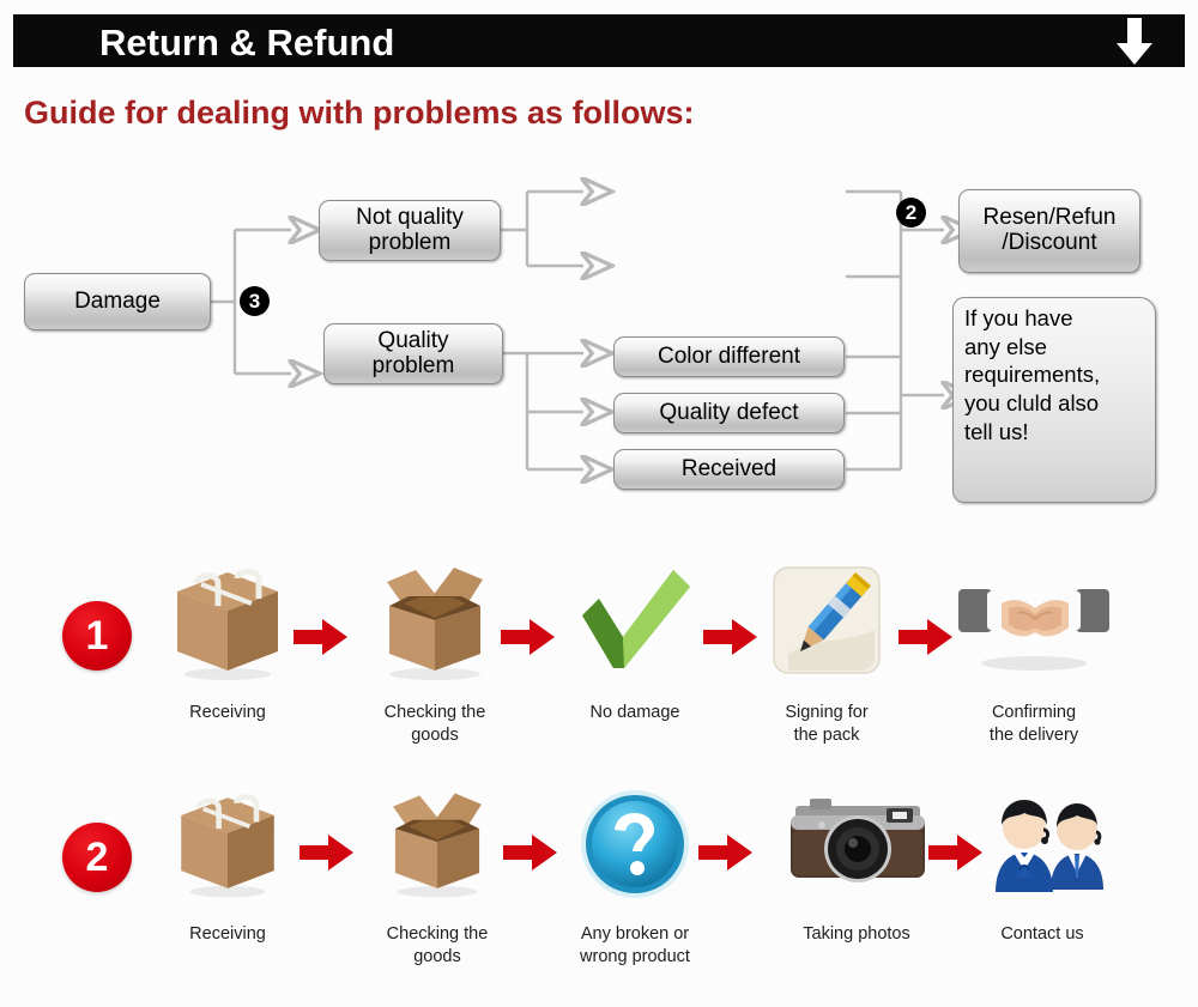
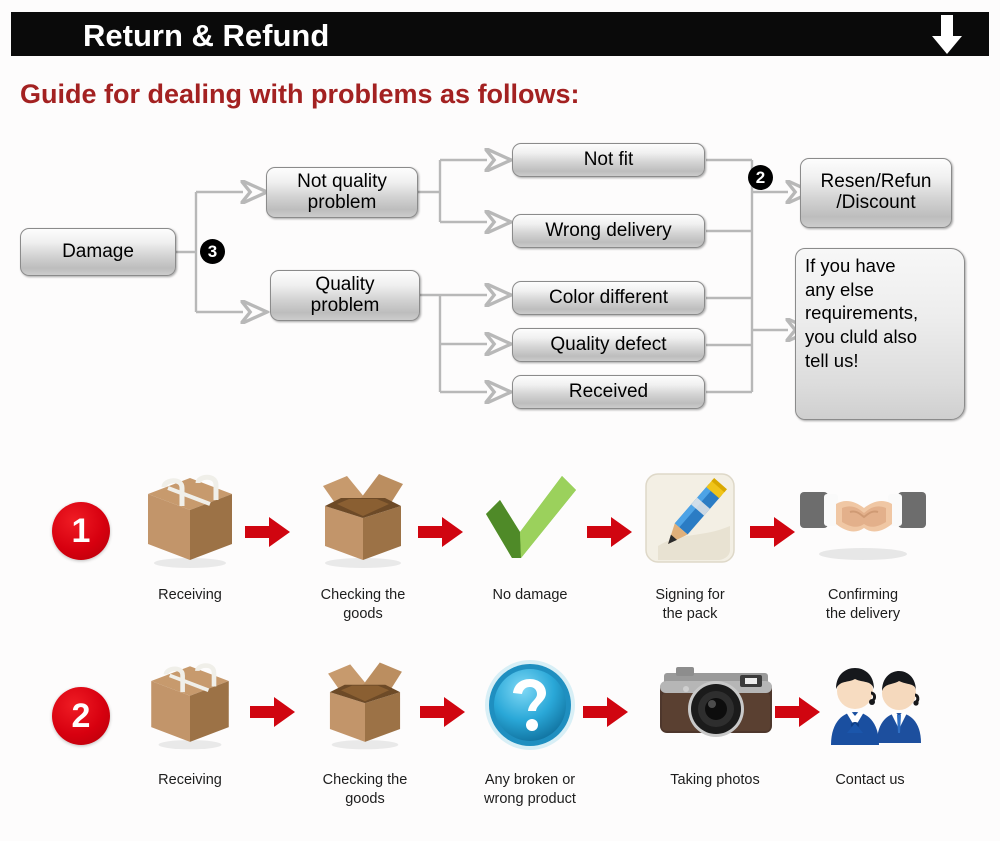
  Return & Refund
  Guide for dealing with problems as follows:
  Damage
  3
  Not quality
  problem
  Quality
  problem
+ Not fit
+ Wrong delivery
  Color different
  Quality defect
  Received
  2
  Resen/Refun
  /Discount
  If you have
  any else
  requirements,
  you cluld also
  tell us!
  1
  Receiving
  Checking the
  goods
  No damage
  Signing for
  the pack
  Confirming
  the delivery
  2
  Receiving
  Checking the
  goods
  Any broken or
  wrong product
  Taking photos
  Contact us
